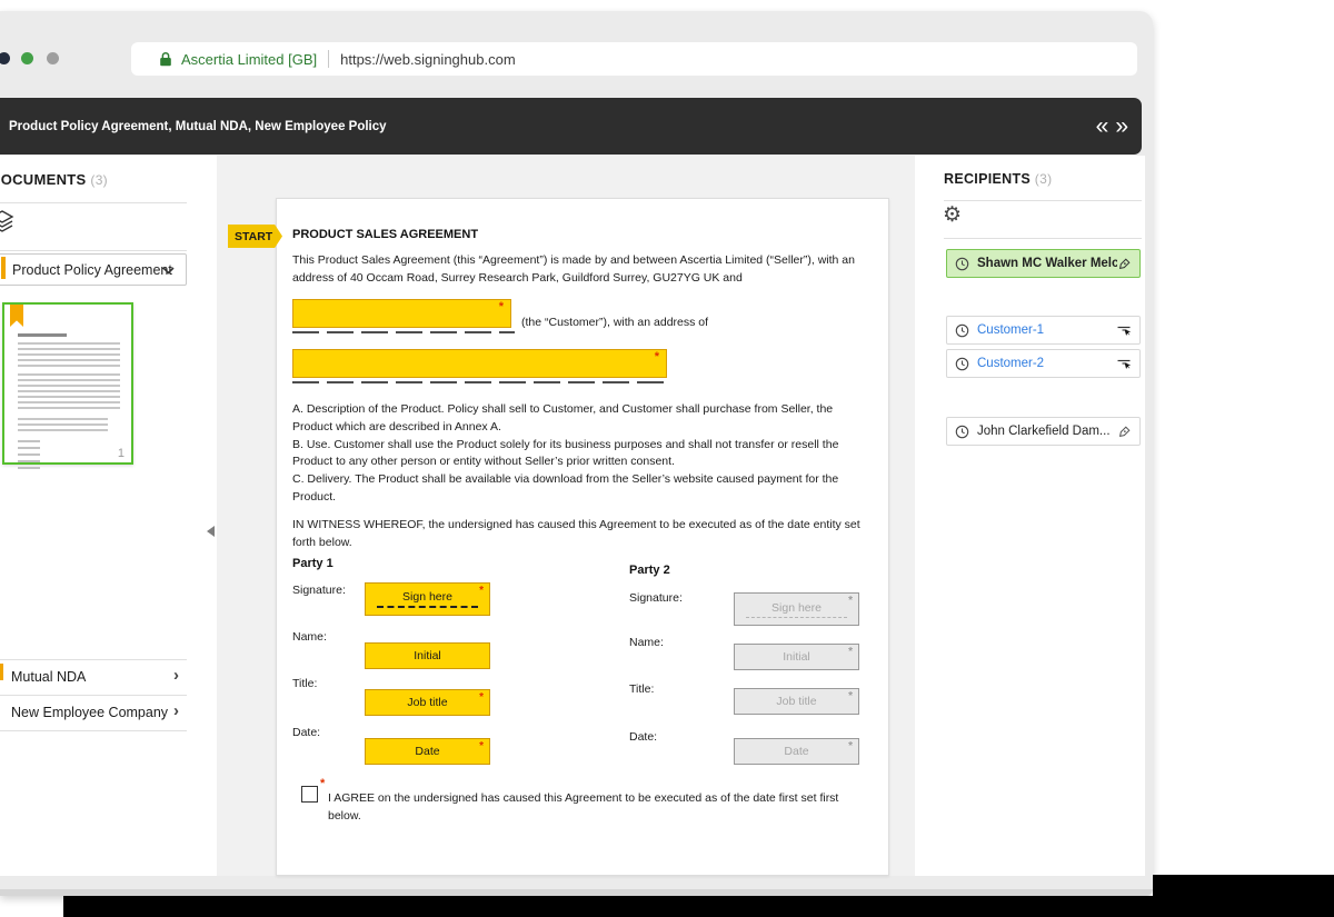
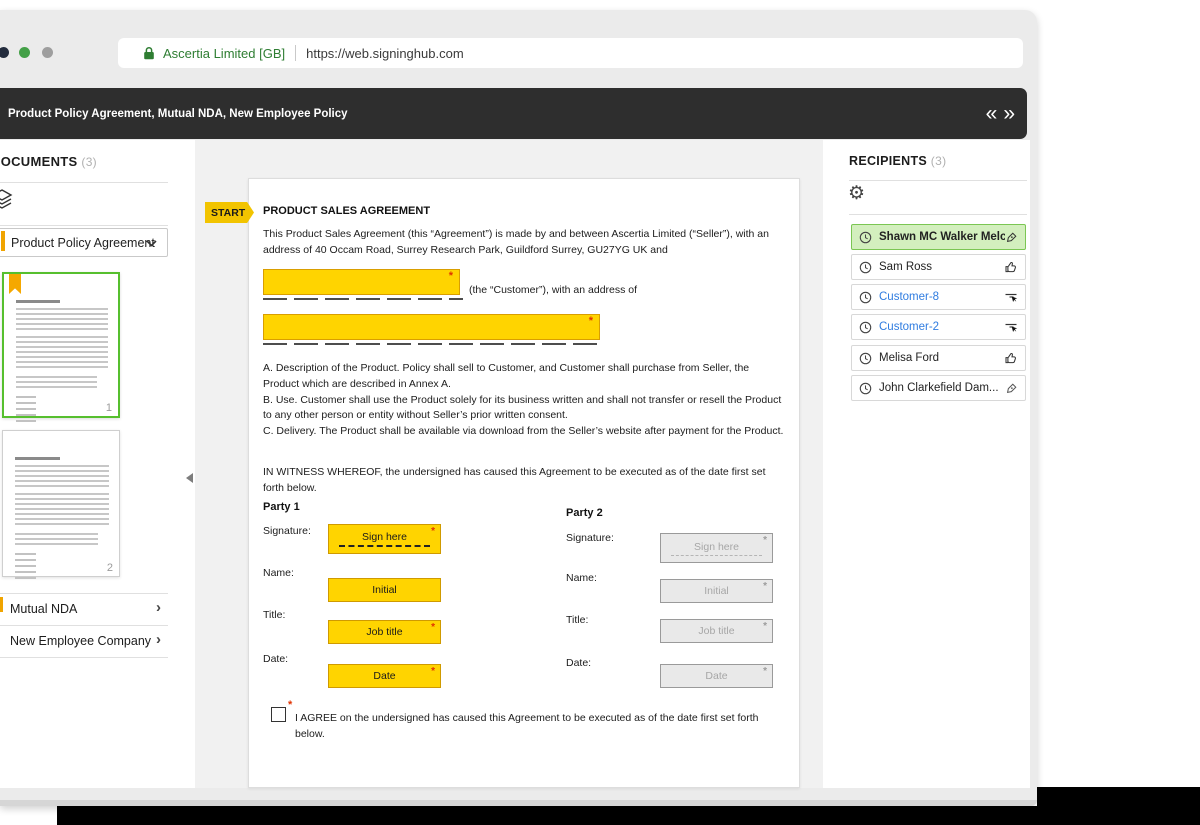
  Ascertia Limited [GB]
  https://web.signinghub.com
  Product Policy Agreement, Mutual NDA, New Employee Policy
  «
  »
  OCUMENTS (3)
  Product Policy Agreeme
  1
+ 2
  Mutual NDA
  ›
  New Employee Company
  ›
  START
  PRODUCT SALES AGREEMENT
  This Product Sales Agreement (this “Agreement”) is made by and between Ascertia Limited (“Seller”), with an address of 40 Occam Road, Surrey Research Park, Guildford Surrey, GU27YG UK and
  *
  (the “Customer”), with an address of
  *
  A. Description of the Product. Policy shall sell to Customer, and Customer shall purchase from Seller, the Product which are described in Annex A.
- B. Use. Customer shall use the Product solely for its business purposes and shall not transfer or resell the Product to any other person or entity without Seller’s prior written consent.
+ B. Use. Customer shall use the Product solely for its business written and shall not transfer or resell the Product to any other person or entity without Seller’s prior written consent.
- C. Delivery. The Product shall be available via download from the Seller’s website caused payment for the Product.
+ C. Delivery. The Product shall be available via download from the Seller’s website after payment for the Product.
- IN WITNESS WHEREOF, the undersigned has caused this Agreement to be executed as of the date entity set forth below.
+ IN WITNESS WHEREOF, the undersigned has caused this Agreement to be executed as of the date first set forth below.
  Party 1
  Party 2
  Signature:
  Sign here
  *
  Name:
  Initial
  Title:
  Job title
  *
  Date:
  Date
  *
  Signature:
  Sign here
  *
  Name:
  Initial
  *
  Title:
  Job title
  *
  Date:
  Date
  *
  *
- I AGREE on the undersigned has caused this Agreement to be executed as of the date first set first below.
+ I AGREE on the undersigned has caused this Agreement to be executed as of the date first set forth below.
  RECIPIENTS (3)
  ⚙
  Shawn MC Walker Melc
+ Sam Ross
- Customer-1
+ Customer-8
  Customer-2
+ Melisa Ford
  John Clarkefield Dam...
